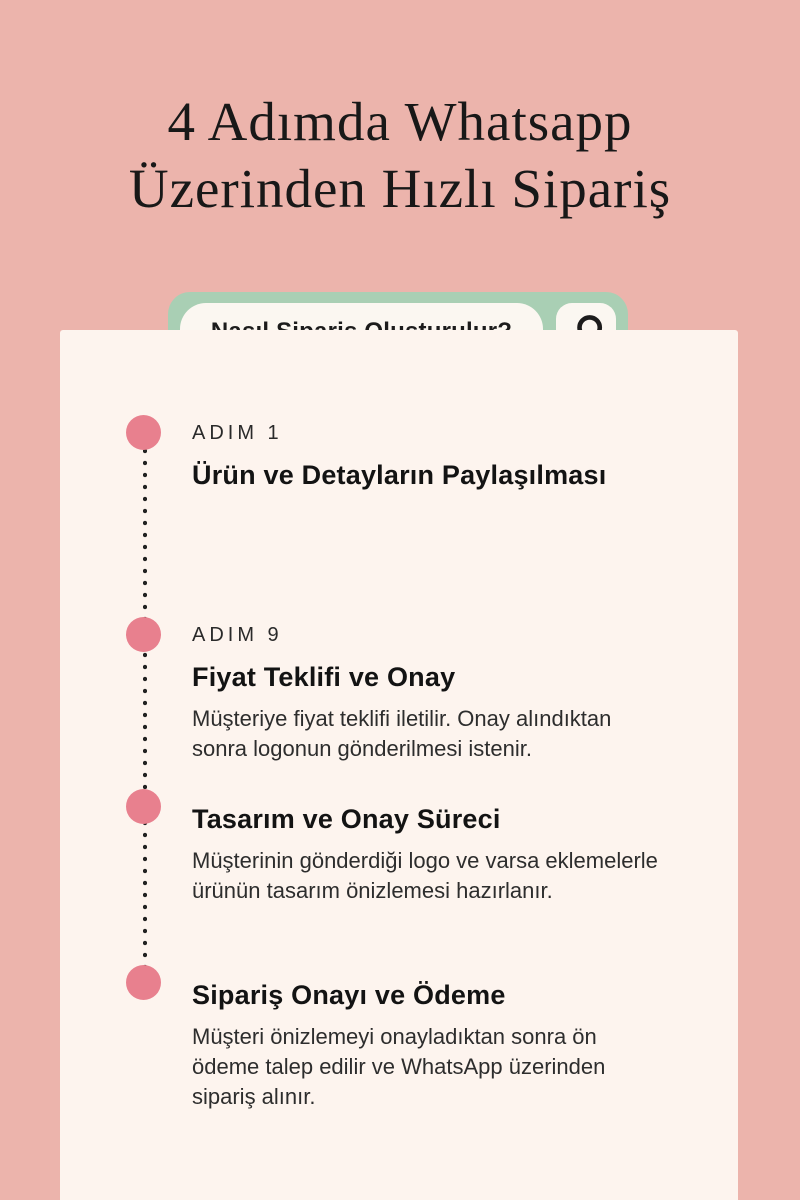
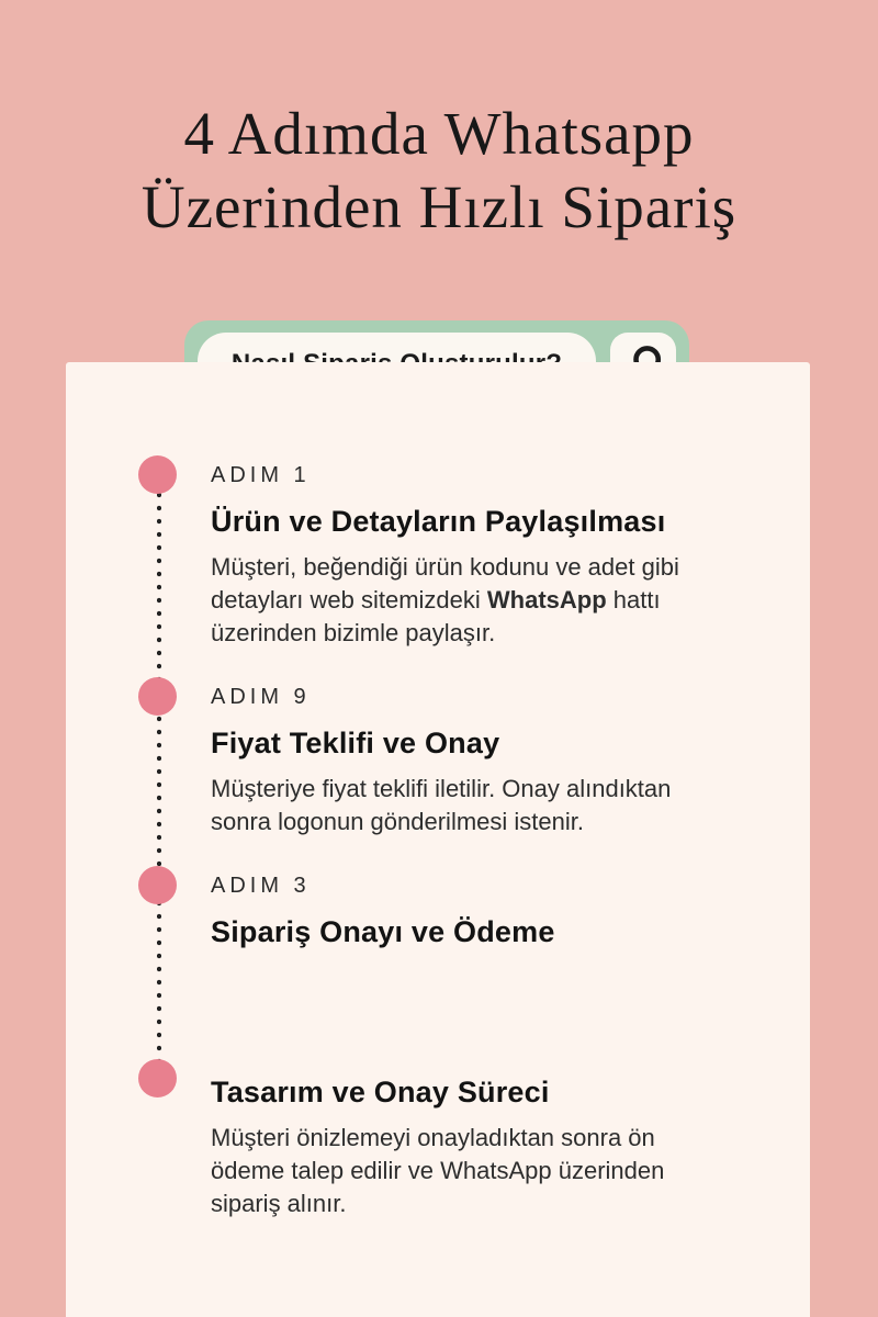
  4 Adımda Whatsapp
  Üzerinden Hızlı Sipariş
  ADIM 1
  Ürün ve Detayların Paylaşılması
+ Müşteri, beğendiği ürün kodunu ve adet gibi
+ detayları web sitemizdeki WhatsApp hattı
+ üzerinden bizimle paylaşır.
  ADIM 9
  Fiyat Teklifi ve Onay
  Müşteriye fiyat teklifi iletilir. Onay alındıktan
  sonra logonun gönderilmesi istenir.
+ ADIM 3
- Tasarım ve Onay Süreci
+ Sipariş Onayı ve Ödeme
- Müşterinin gönderdiği logo ve varsa eklemelerle
- ürünün tasarım önizlemesi hazırlanır.
- Sipariş Onayı ve Ödeme
+ Tasarım ve Onay Süreci
  Müşteri önizlemeyi onayladıktan sonra ön
  ödeme talep edilir ve WhatsApp üzerinden
  sipariş alınır.
